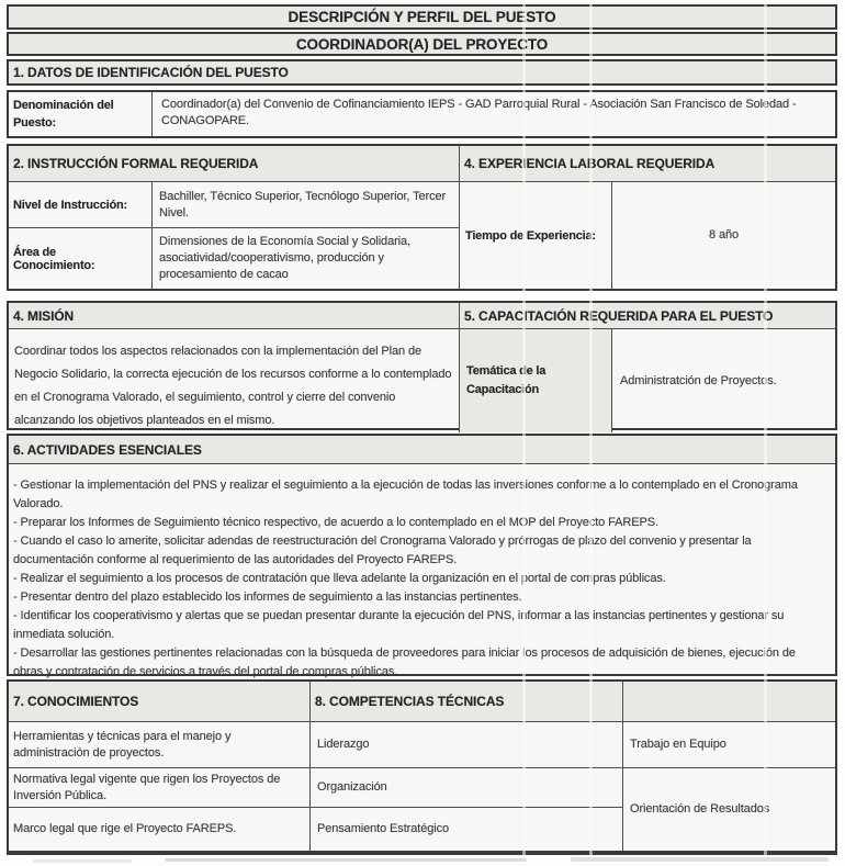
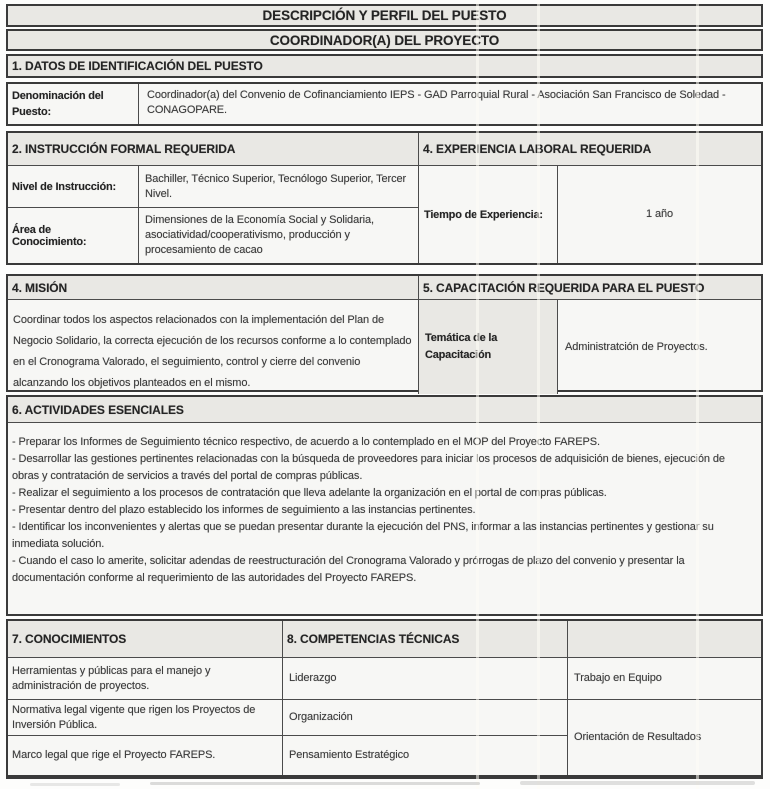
  DESCRIPCIÓN Y PERFIL DEL PUESTO
  COORDINADOR(A) DEL PROYECTO
  1. DATOS DE IDENTIFICACIÓN DEL PUESTO
  Denominación del Puesto:
  Coordinador(a) del Convenio de Cofinanciamiento IEPS - GAD Parroquial Rural - Asociación San Francisco de Soledad - CONAGOPARE.
  2. INSTRUCCIÓN FORMAL REQUERIDA
  4. EXPERIENCIA LABORAL REQUERIDA
  Nivel de Instrucción:
  Bachiller, Técnico Superior, Tecnólogo Superior, Tercer Nivel.
  Área de Conocimiento:
  Dimensiones de la Economía Social y Solidaria, asociatividad/cooperativismo, producción y procesamiento de cacao
  Tiempo de Experiencia:
- 8 año
+ 1 año
  4. MISIÓN
  5. CAPACITACIÓN REQUERIDA PARA EL PUESTO
  Coordinar todos los aspectos relacionados con la implementación del Plan de Negocio Solidario, la correcta ejecución de los recursos conforme a lo contemplado en el Cronograma Valorado, el seguimiento, control y cierre del convenio alcanzando los objetivos planteados en el mismo.
  Temática de la Capacitación
  Administratción de Proyectos.
  6. ACTIVIDADES ESENCIALES
- - Gestionar la implementación del PNS y realizar el seguimiento a la ejecución de todas las inversiones conforme a lo contemplado en el Cronograma Valorado.
  - Preparar los Informes de Seguimiento técnico respectivo, de acuerdo a lo contemplado en el MOP del Proyecto FAREPS.
- - Cuando el caso lo amerite, solicitar adendas de reestructuración del Cronograma Valorado y prórrogas de plazo del convenio y presentar la documentación conforme al requerimiento de las autoridades del Proyecto FAREPS.
+ - Desarrollar las gestiones pertinentes relacionadas con la búsqueda de proveedores para iniciar los procesos de adquisición de bienes, ejecución de obras y contratación de servicios a través del portal de compras públicas.
  - Realizar el seguimiento a los procesos de contratación que lleva adelante la organización en el portal de compras públicas.
  - Presentar dentro del plazo establecido los informes de seguimiento a las instancias pertinentes.
- - Identificar los cooperativismo y alertas que se puedan presentar durante la ejecución del PNS, informar a las instancias pertinentes y gestionar su inmediata solución.
+ - Identificar los inconvenientes y alertas que se puedan presentar durante la ejecución del PNS, informar a las instancias pertinentes y gestionar su inmediata solución.
- - Desarrollar las gestiones pertinentes relacionadas con la búsqueda de proveedores para iniciar los procesos de adquisición de bienes, ejecución de obras y contratación de servicios a través del portal de compras públicas.
+ - Cuando el caso lo amerite, solicitar adendas de reestructuración del Cronograma Valorado y prórrogas de plazo del convenio y presentar la documentación conforme al requerimiento de las autoridades del Proyecto FAREPS.
  7. CONOCIMIENTOS
  8. COMPETENCIAS TÉCNICAS
- Herramientas y técnicas para el manejo y administración de proyectos.
+ Herramientas y públicas para el manejo y administración de proyectos.
  Liderazgo
  Trabajo en Equipo
  Normativa legal vigente que rigen los Proyectos de Inversión Pública.
  Organización
  Orientación de Resultados
  Marco legal que rige el Proyecto FAREPS.
  Pensamiento Estratégico
